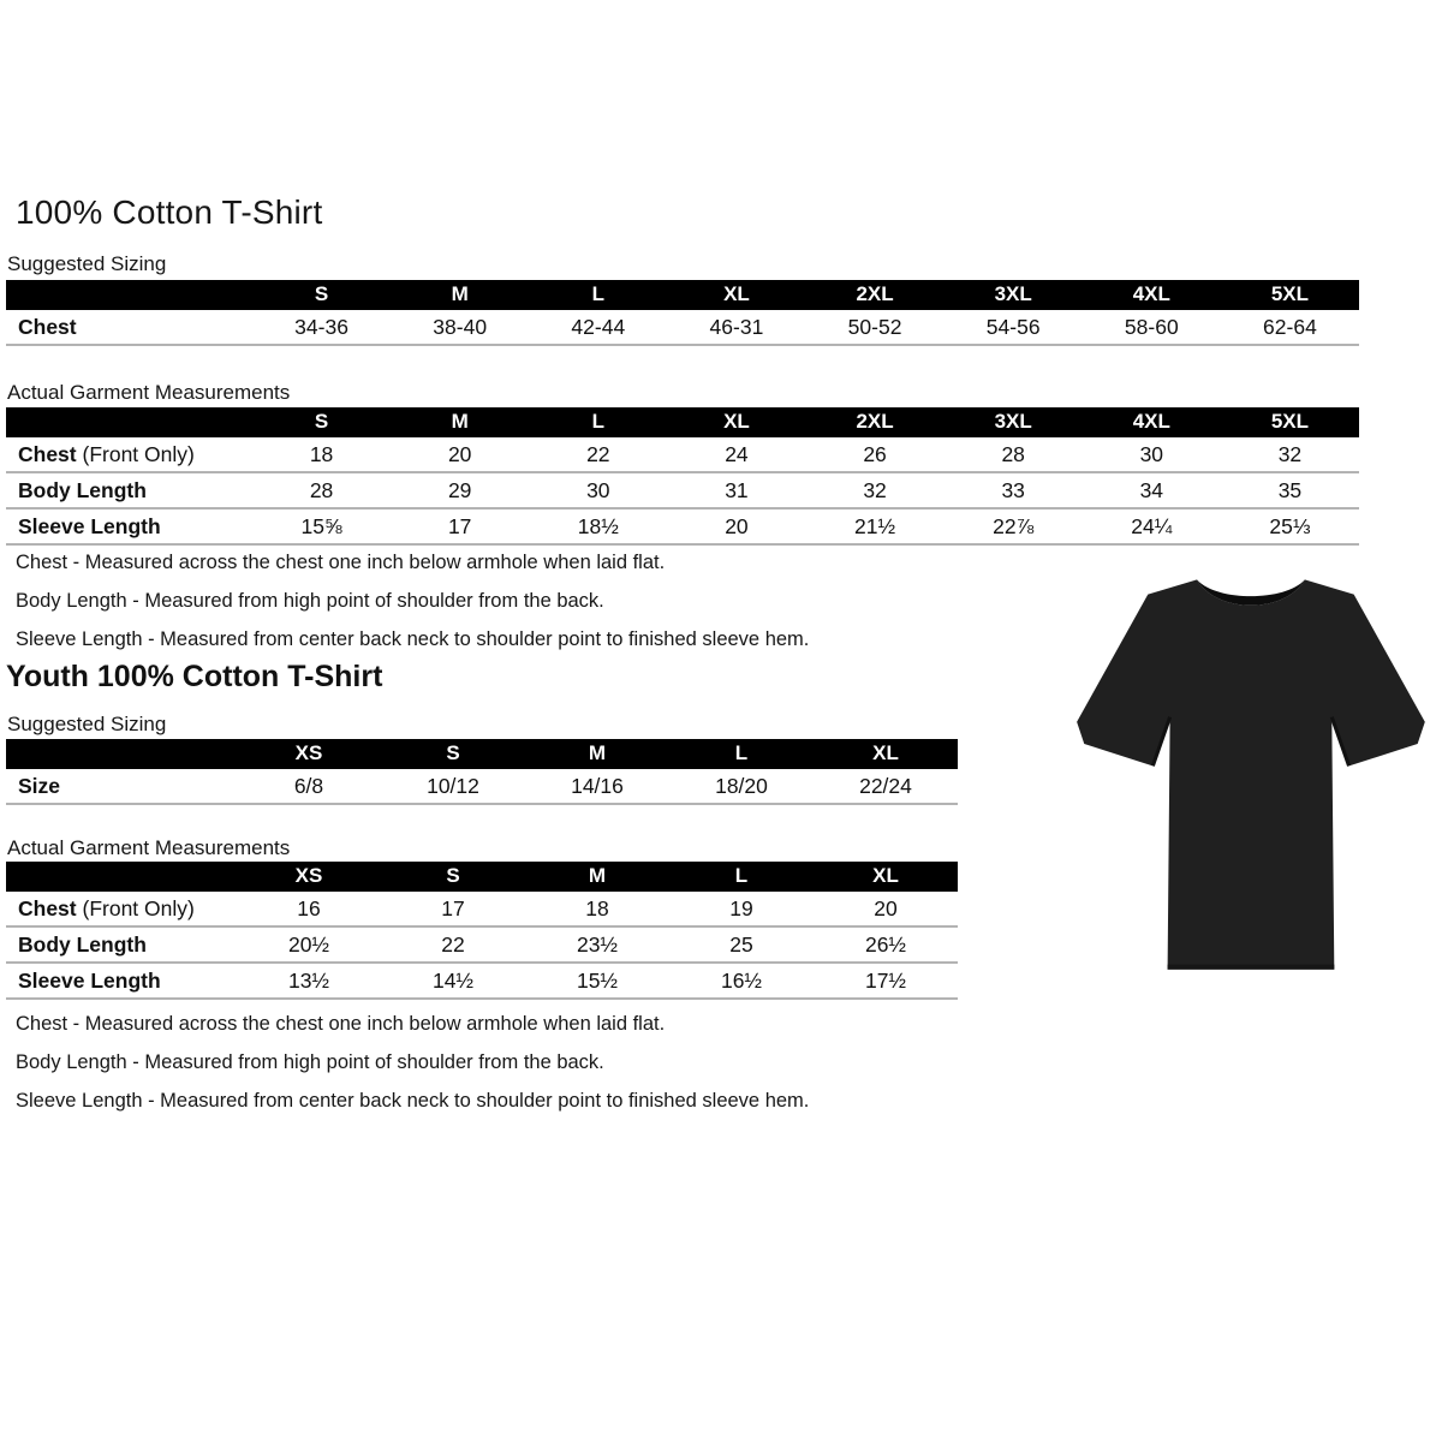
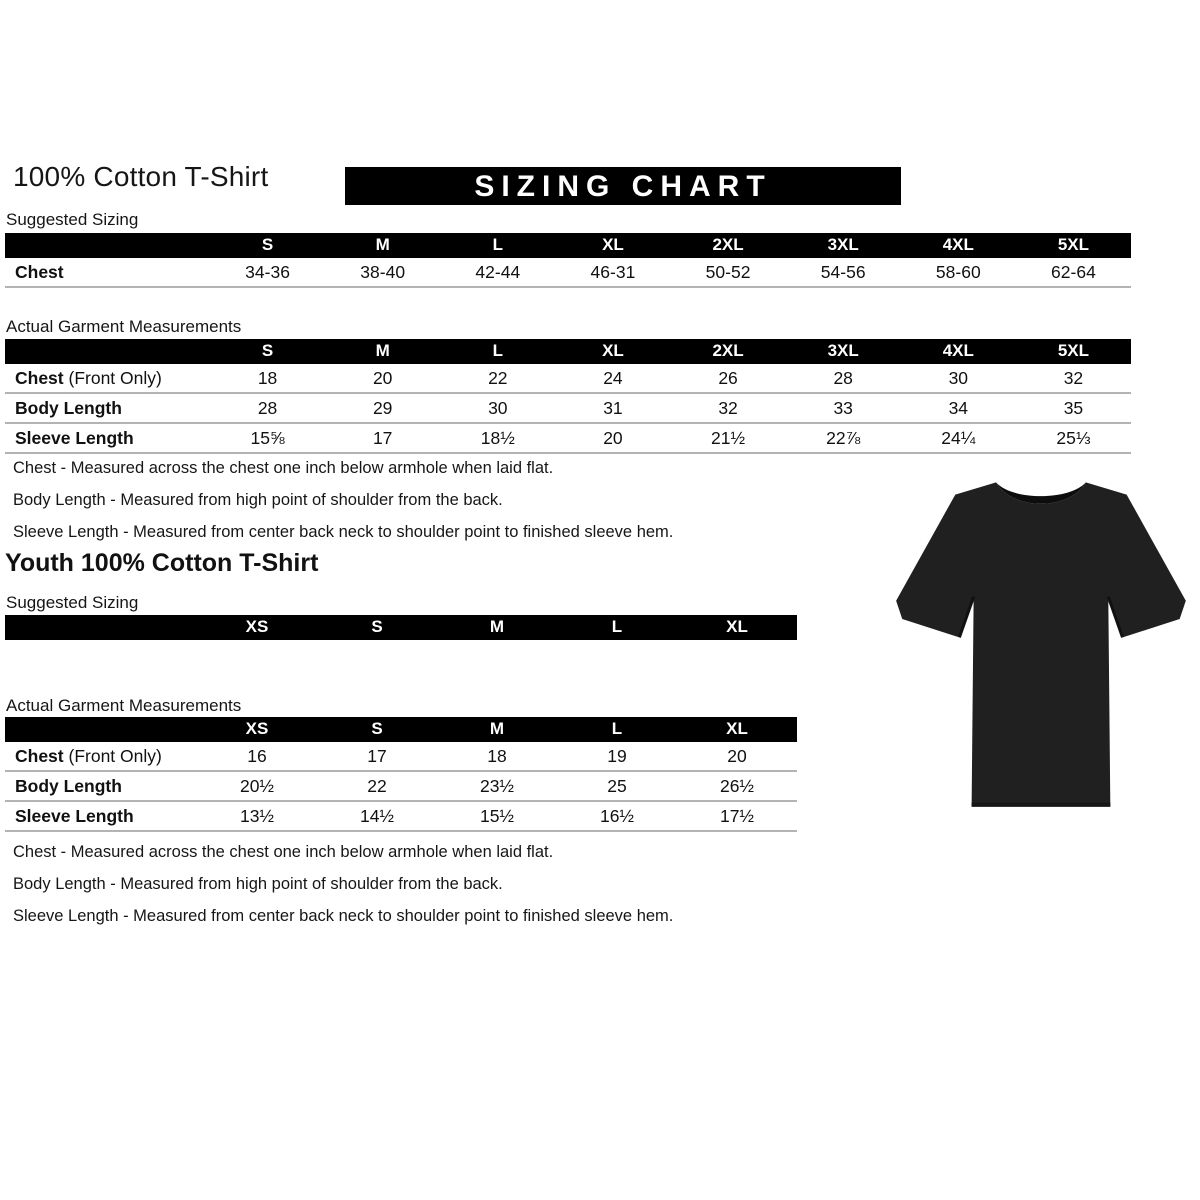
  100% Cotton T-Shirt
+ SIZING CHART
  Suggested Sizing
  	S	M	L	XL	2XL	3XL	4XL	5XL
  Chest	34-36	38-40	42-44	46-31	50-52	54-56	58-60	62-64
  Actual Garment Measurements
  	S	M	L	XL	2XL	3XL	4XL	5XL
  Chest (Front Only)	18	20	22	24	26	28	30	32
  Body Length	28	29	30	31	32	33	34	35
  Sleeve Length	15⅝	17	18½	20	21½	22⅞	24¼	25⅓
  Chest - Measured across the chest one inch below armhole when laid flat.
  Body Length - Measured from high point of shoulder from the back.
  Sleeve Length - Measured from center back neck to shoulder point to finished sleeve hem.
  Youth 100% Cotton T-Shirt
  Suggested Sizing
  	XS	S	M	L	XL
- Size	6/8	10/12	14/16	18/20	22/24
  Actual Garment Measurements
  	XS	S	M	L	XL
  Chest (Front Only)	16	17	18	19	20
  Body Length	20½	22	23½	25	26½
  Sleeve Length	13½	14½	15½	16½	17½
  Chest - Measured across the chest one inch below armhole when laid flat.
  Body Length - Measured from high point of shoulder from the back.
  Sleeve Length - Measured from center back neck to shoulder point to finished sleeve hem.
